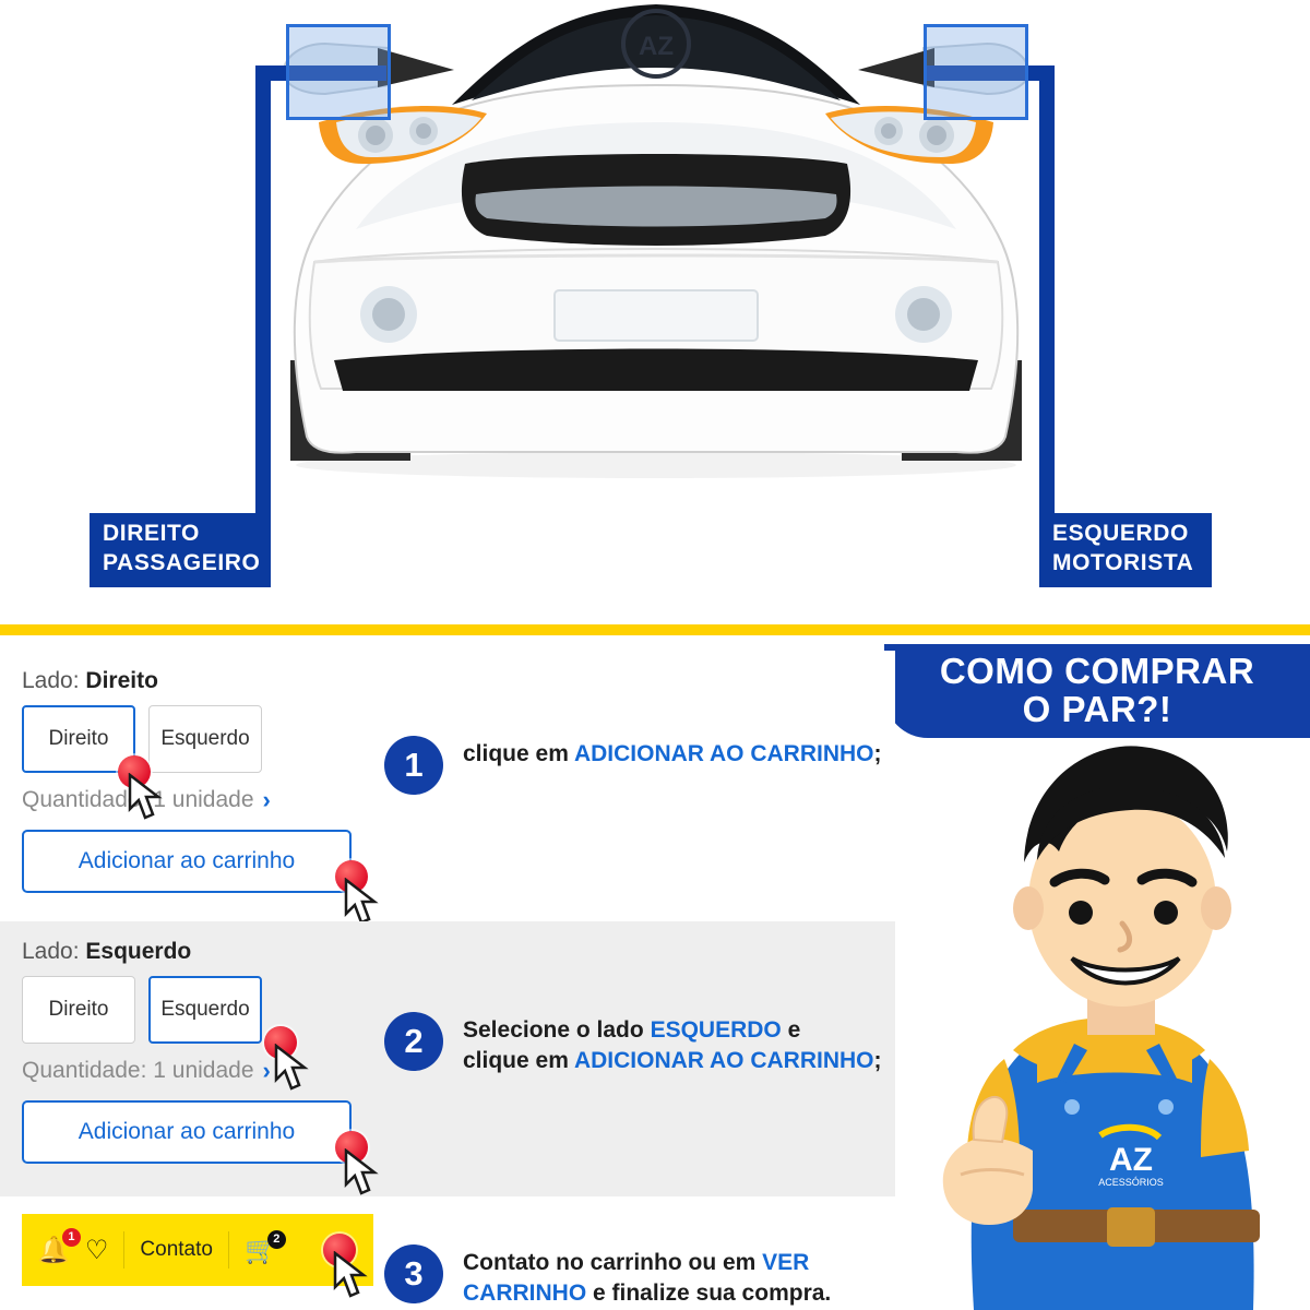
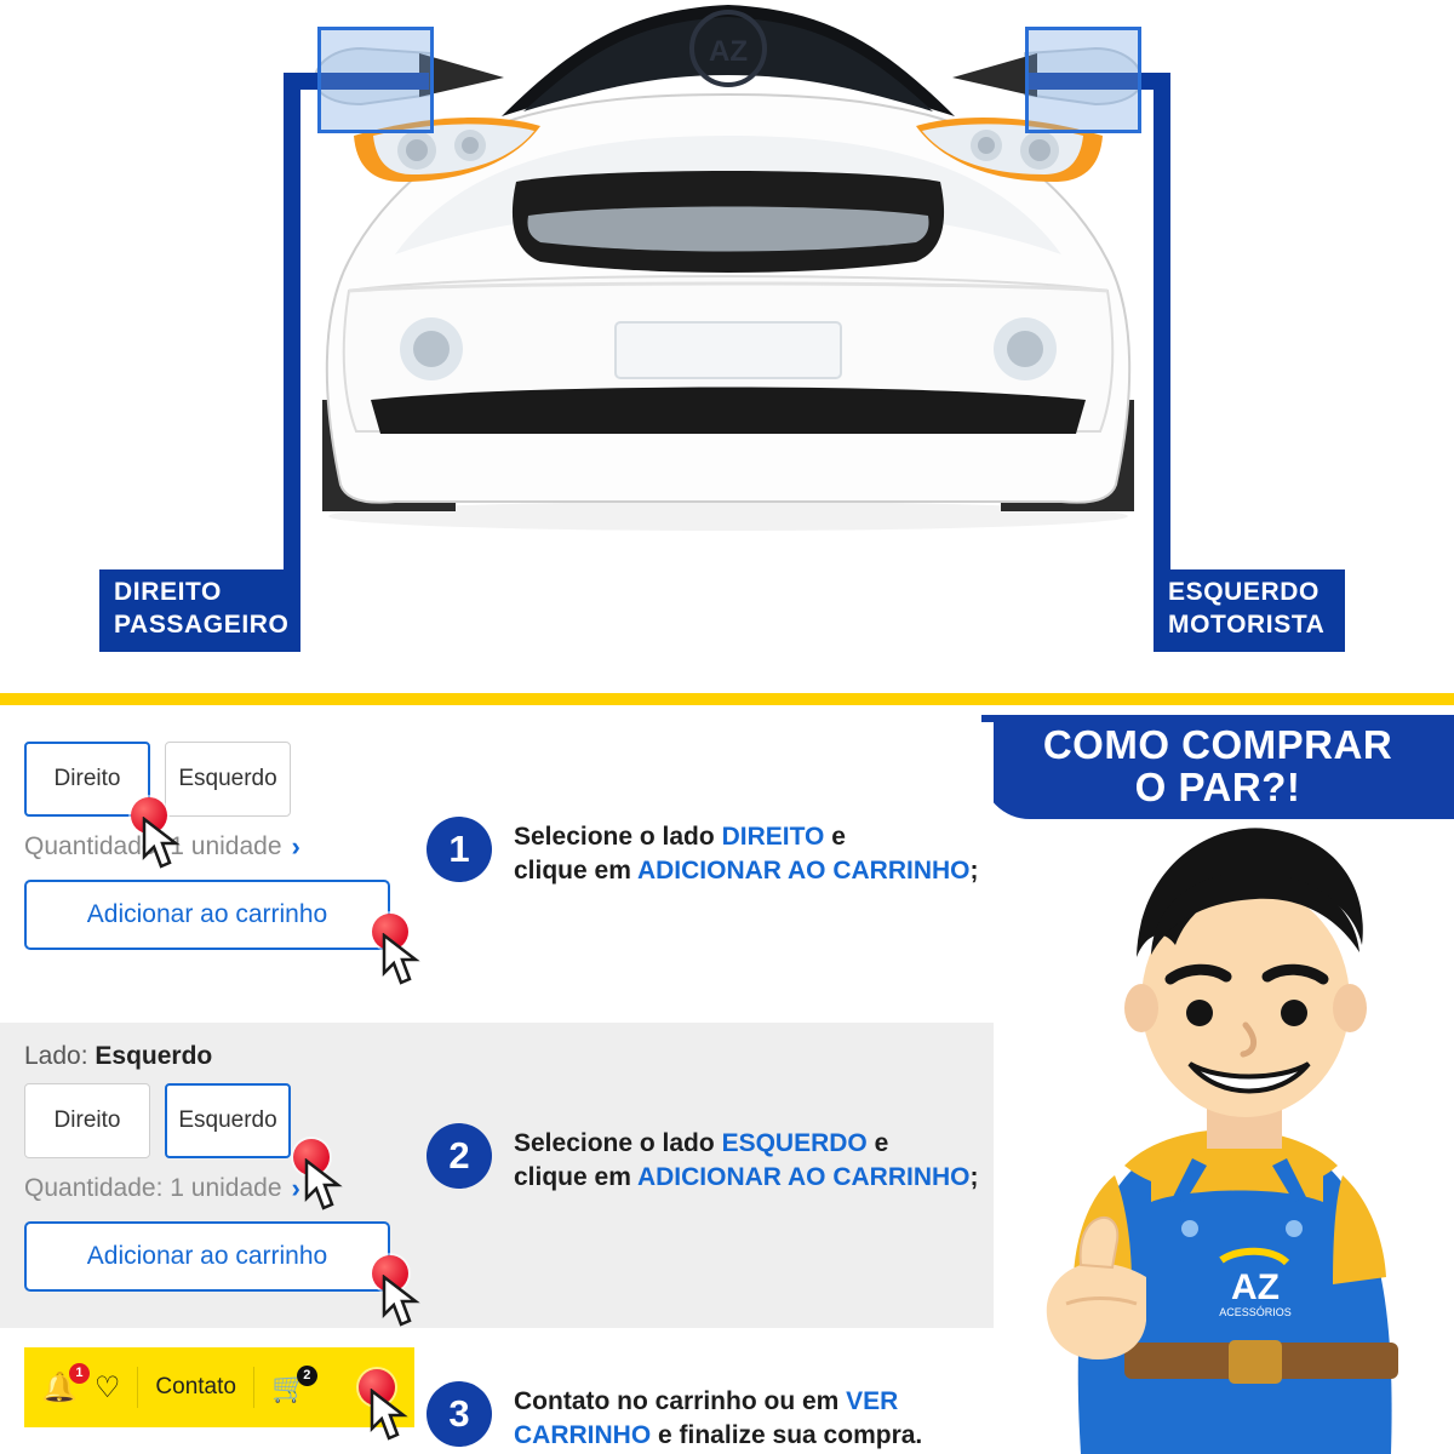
  AZ
  DIREITO
  PASSAGEIRO
  ESQUERDO
  MOTORISTA
  COMO COMPRAR
  O PAR?!
- Lado: Direito
  Direito
  Esquerdo
  Quantidad 1 unidade
  ›
  Adicionar ao carrinho
  Lado: Esquerdo
  Direito
  Esquerdo
  Quantidade: 1 unidade
  ›
  Adicionar ao carrinho
  🔔
  1
  ♡
  Contato
  🛒
  2
  1
+ Selecione o lado DIREITO e
  clique em ADICIONAR AO CARRINHO;
  2
  Selecione o lado ESQUERDO e
  clique em ADICIONAR AO CARRINHO;
  3
  Contato no carrinho ou em VER
  CARRINHO e finalize sua compra.
  AZ
  ACESSÓRIOS
